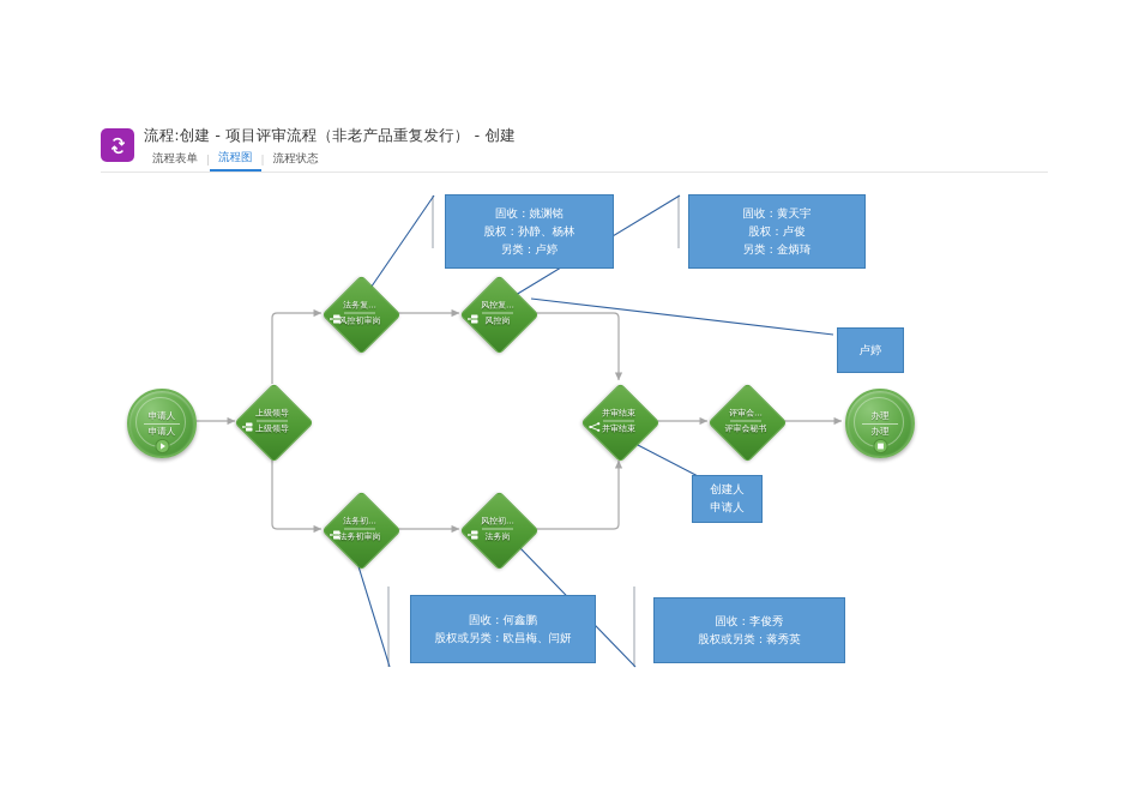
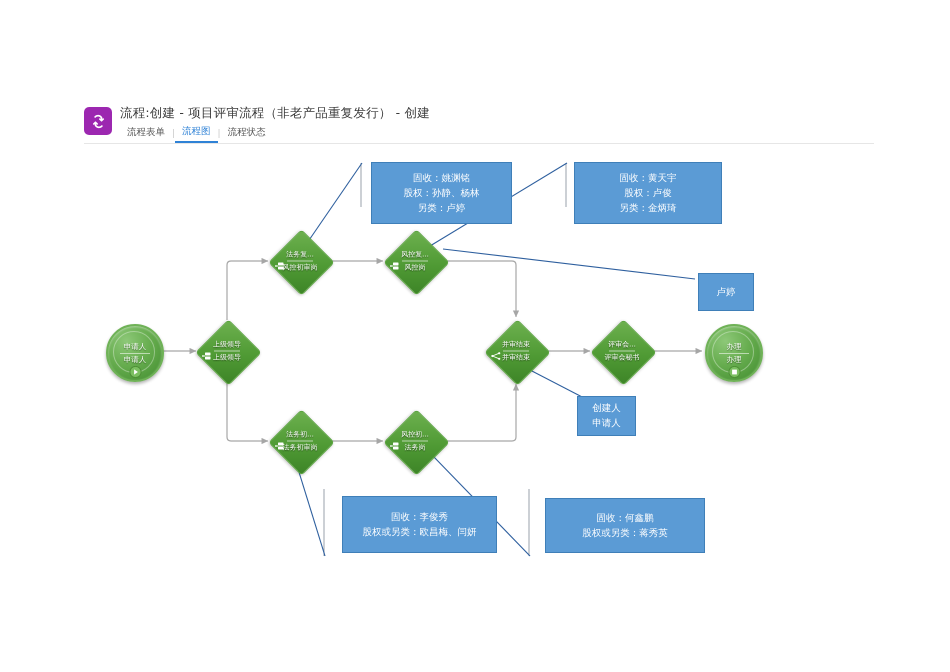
  申请人
  申请人
  上级领导
  上级领导
  法务复...
  风控初审岗
  风控复...
  风控岗
  法务初...
  法务初审岗
  风控初...
  法务岗
  并审结束
  并审结束
  评审会...
  评审会秘书
  办理
  办理
  固收：姚渊铭
  股权：孙静、杨林
  另类：卢婷
  固收：黄天宇
  股权：卢俊
  另类：金炳琦
  卢婷
  创建人
  申请人
- 固收：何鑫鹏
+ 固收：李俊秀
  股权或另类：欧昌梅、闫妍
- 固收：李俊秀
+ 固收：何鑫鹏
  股权或另类：蒋秀英
  流程:创建 - 项目评审流程（非老产品重复发行） - 创建
  流程表单
  |
  流程图
  流程状态
